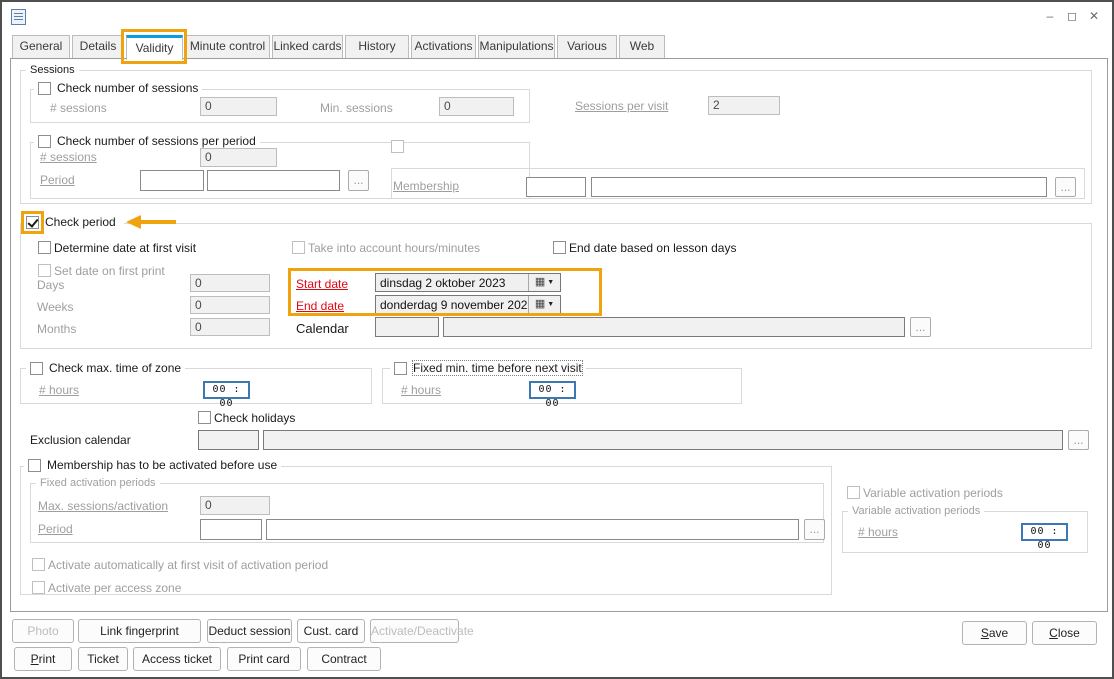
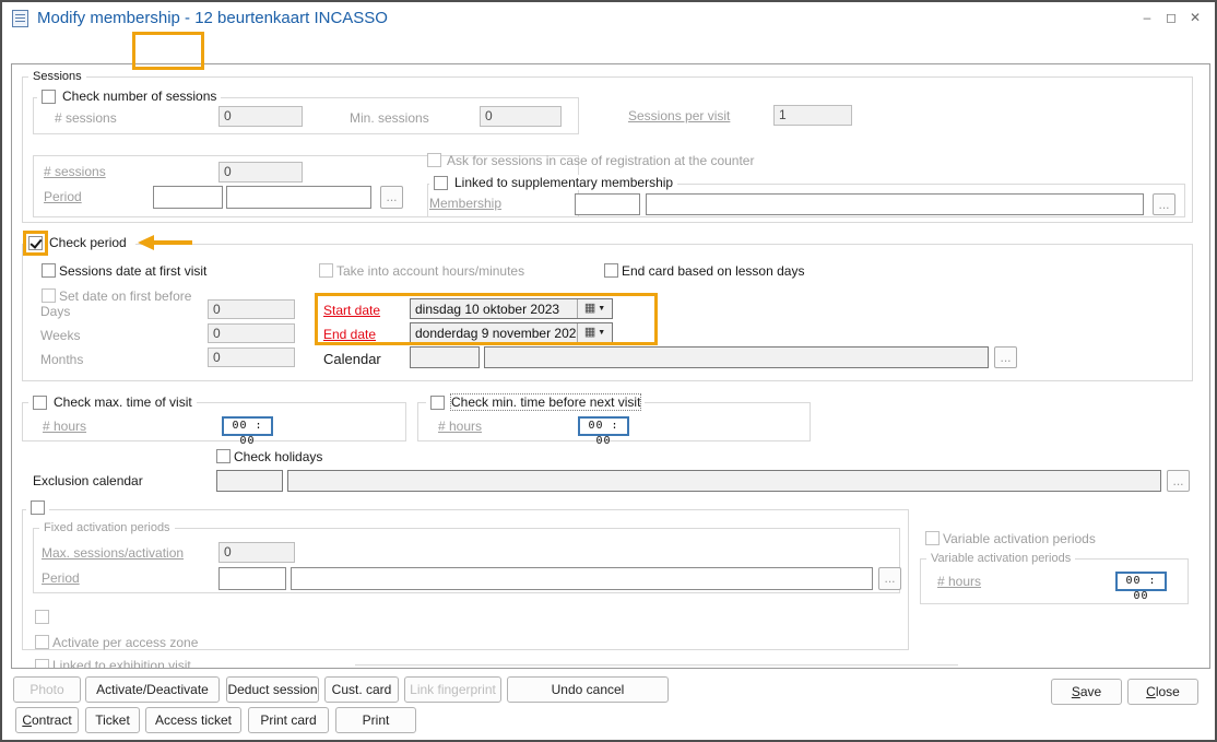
+ Modify membership - 12 beurtenkaart INCASSO
  –
  ◻
  ✕
- General
- Details
- Validity
- Minute control
- Linked cards
- History
- Activations
- Manipulations
- Various
- Web
  Sessions
  Check number of sessions
  # sessions
  0
  Min. sessions
  0
  Sessions per visit
- 2
+ 1
- Check number of sessions per period
  # sessions
  0
  Period
  ...
+ Ask for sessions in case of registration at the counter
+ Linked to supplementary membership
  Membership
  ...
  Check period
- Determine date at first visit
+ Sessions date at first visit
  Take into account hours/minutes
- End date based on lesson days
+ End card based on lesson days
- Set date on first print
+ Set date on first before
  Days
  0
  Weeks
  0
  Months
  0
  Start date
- dinsdag 2 oktober 2023
+ dinsdag 10 oktober 2023
  ▦
  End date
  donderdag 9 november 202
  ▦
  Calendar
  ...
- Check max. time of zone
+ Check max. time of visit
  # hours
  00 : 00
- Fixed min. time before next visit
+ Check min. time before next visit
  # hours
  00 : 00
  Check holidays
  Exclusion calendar
  ...
- Membership has to be activated before use
  Fixed activation periods
  Max. sessions/activation
  0
  Period
  ...
  Variable activation periods
  Variable activation periods
  # hours
  00 : 00
- Activate automatically at first visit of activation period
  Activate per access zone
+ Linked to exhibition visit
  Photo
- Link fingerprint
+ Activate/Deactivate
  Deduct session
  Cust. card
- Activate/Deactivate
+ Link fingerprint
+ Undo cancel
- Print
+ Contract
  Ticket
  Access ticket
  Print card
- Contract
+ Print
  Save
  Close
